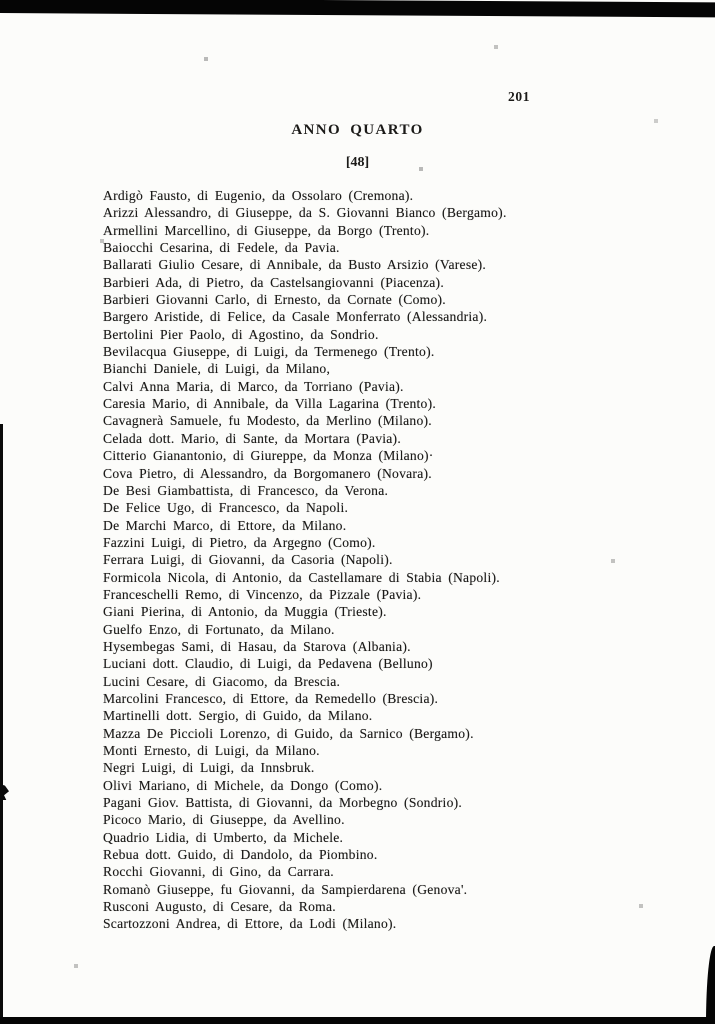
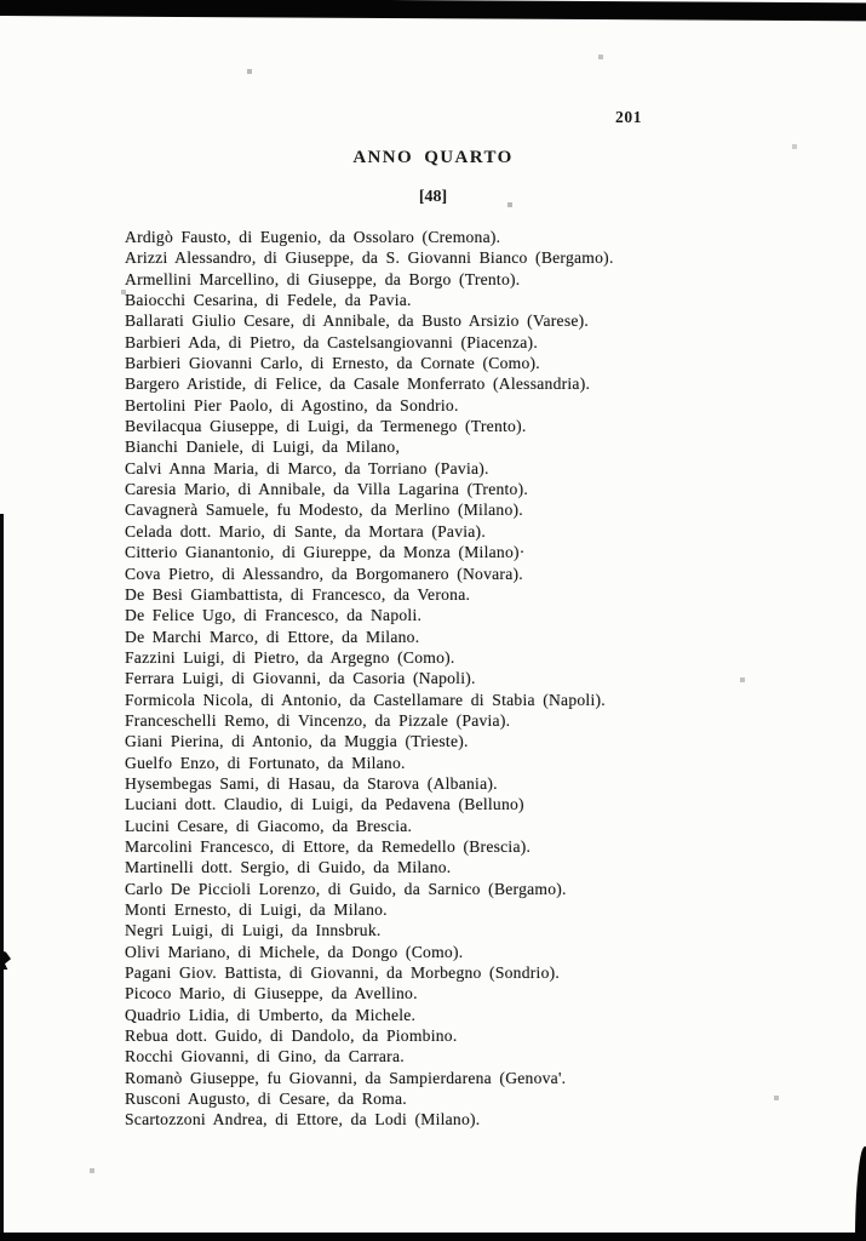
  201
  ANNO QUARTO
  [48]
  Ardigò Fausto, di Eugenio, da Ossolaro (Cremona).
  Arizzi Alessandro, di Giuseppe, da S. Giovanni Bianco (Bergamo).
  Armellini Marcellino, di Giuseppe, da Borgo (Trento).
  Baiocchi Cesarina, di Fedele, da Pavia.
  Ballarati Giulio Cesare, di Annibale, da Busto Arsizio (Varese).
  Barbieri Ada, di Pietro, da Castelsangiovanni (Piacenza).
  Barbieri Giovanni Carlo, di Ernesto, da Cornate (Como).
  Bargero Aristide, di Felice, da Casale Monferrato (Alessandria).
  Bertolini Pier Paolo, di Agostino, da Sondrio.
  Bevilacqua Giuseppe, di Luigi, da Termenego (Trento).
  Bianchi Daniele, di Luigi, da Milano,
  Calvi Anna Maria, di Marco, da Torriano (Pavia).
  Caresia Mario, di Annibale, da Villa Lagarina (Trento).
  Cavagnerà Samuele, fu Modesto, da Merlino (Milano).
  Celada dott. Mario, di Sante, da Mortara (Pavia).
  Citterio Gianantonio, di Giureppe, da Monza (Milano)·
  Cova Pietro, di Alessandro, da Borgomanero (Novara).
  De Besi Giambattista, di Francesco, da Verona.
  De Felice Ugo, di Francesco, da Napoli.
  De Marchi Marco, di Ettore, da Milano.
  Fazzini Luigi, di Pietro, da Argegno (Como).
  Ferrara Luigi, di Giovanni, da Casoria (Napoli).
  Formicola Nicola, di Antonio, da Castellamare di Stabia (Napoli).
  Franceschelli Remo, di Vincenzo, da Pizzale (Pavia).
  Giani Pierina, di Antonio, da Muggia (Trieste).
  Guelfo Enzo, di Fortunato, da Milano.
  Hysembegas Sami, di Hasau, da Starova (Albania).
  Luciani dott. Claudio, di Luigi, da Pedavena (Belluno)
  Lucini Cesare, di Giacomo, da Brescia.
  Marcolini Francesco, di Ettore, da Remedello (Brescia).
  Martinelli dott. Sergio, di Guido, da Milano.
- Mazza De Piccioli Lorenzo, di Guido, da Sarnico (Bergamo).
+ Carlo De Piccioli Lorenzo, di Guido, da Sarnico (Bergamo).
  Monti Ernesto, di Luigi, da Milano.
  Negri Luigi, di Luigi, da Innsbruk.
  Olivi Mariano, di Michele, da Dongo (Como).
  Pagani Giov. Battista, di Giovanni, da Morbegno (Sondrio).
  Picoco Mario, di Giuseppe, da Avellino.
  Quadrio Lidia, di Umberto, da Michele.
  Rebua dott. Guido, di Dandolo, da Piombino.
  Rocchi Giovanni, di Gino, da Carrara.
  Romanò Giuseppe, fu Giovanni, da Sampierdarena (Genova'.
  Rusconi Augusto, di Cesare, da Roma.
  Scartozzoni Andrea, di Ettore, da Lodi (Milano).
